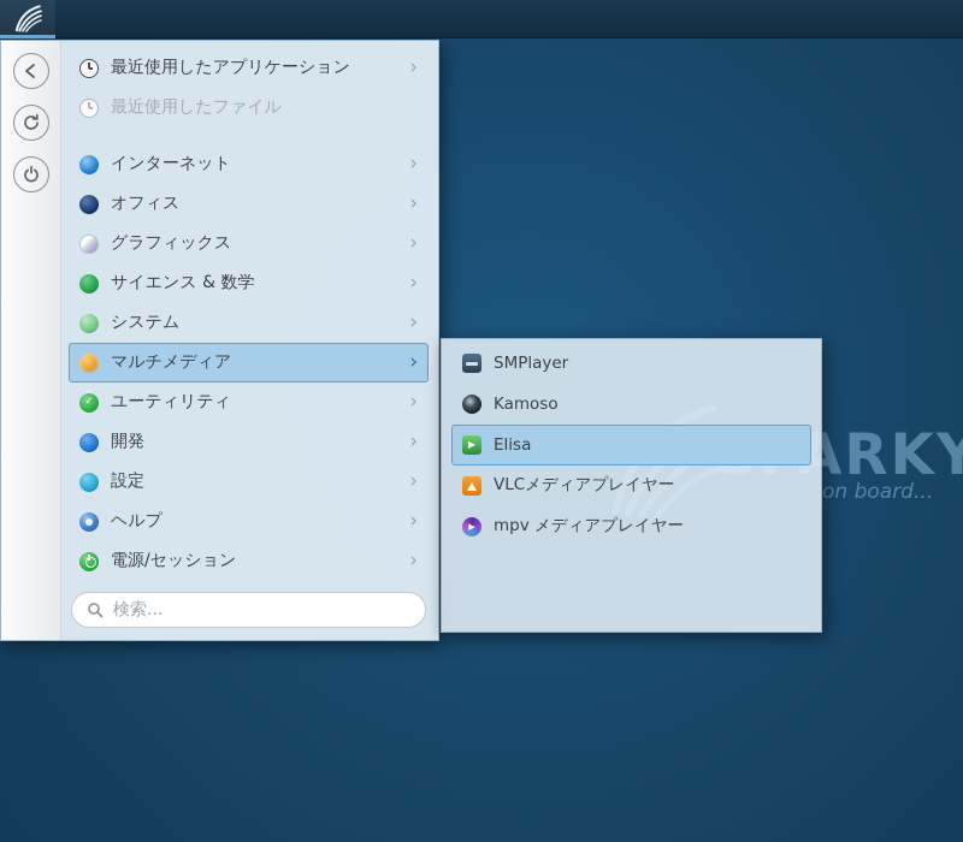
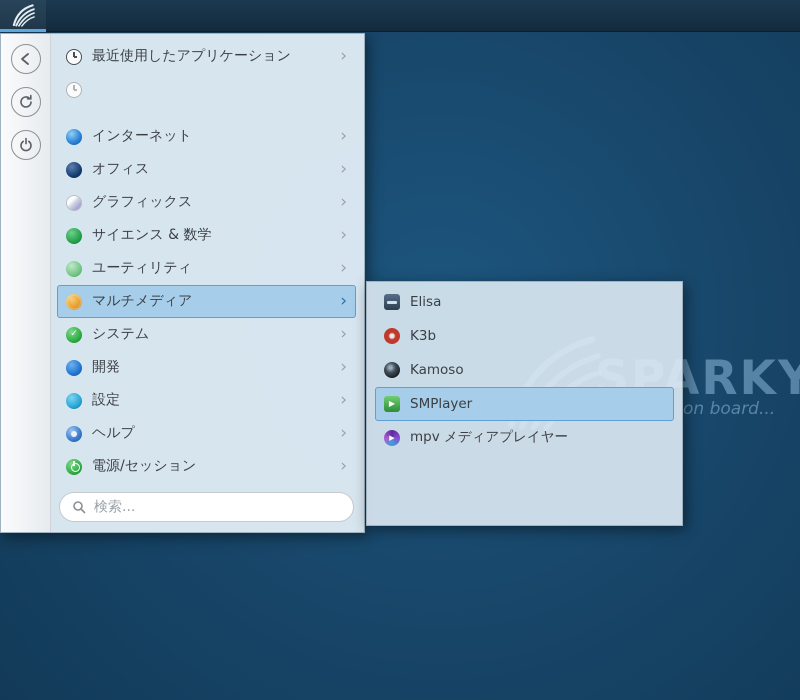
  on board...
  最近使用したアプリケーション
  ›
- 最近使用したファイル
  インターネット
  ›
  オフィス
  ›
  グラフィックス
  ›
  サイエンス & 数学
  ›
- システム
+ ユーティリティ
  ›
  マルチメディア
  ›
- ユーティリティ
+ システム
  ›
  開発
  ›
  設定
  ›
  ヘルプ
  ›
  電源/セッション
  ›
  検索...
- SMPlayer
+ Elisa
+ K3b
  Kamoso
- Elisa
+ SMPlayer
- VLCメディアプレイヤー
  mpv メディアプレイヤー
